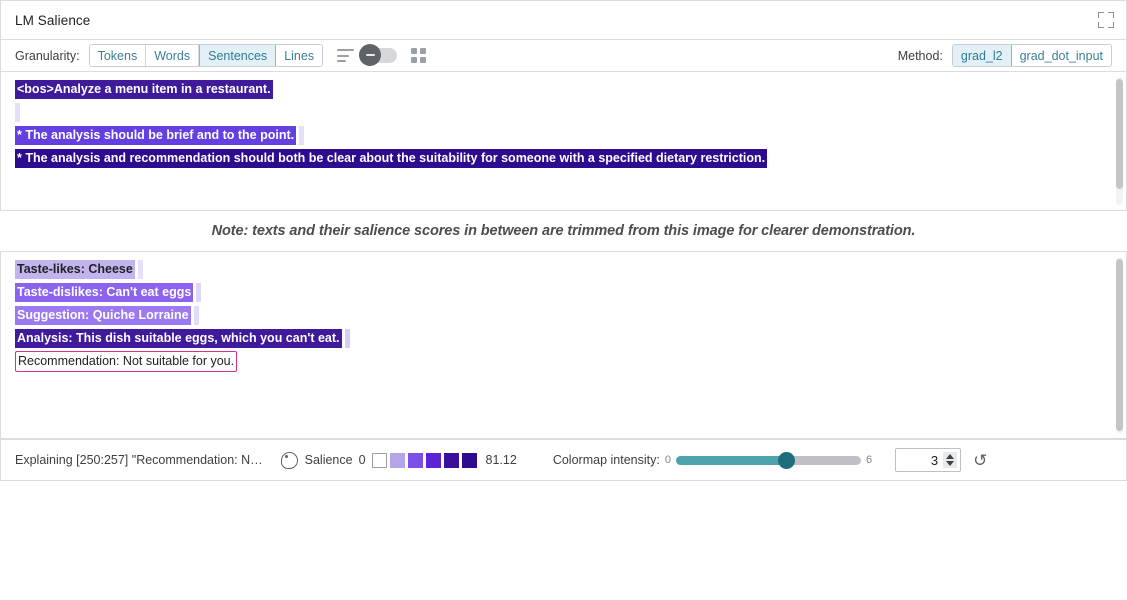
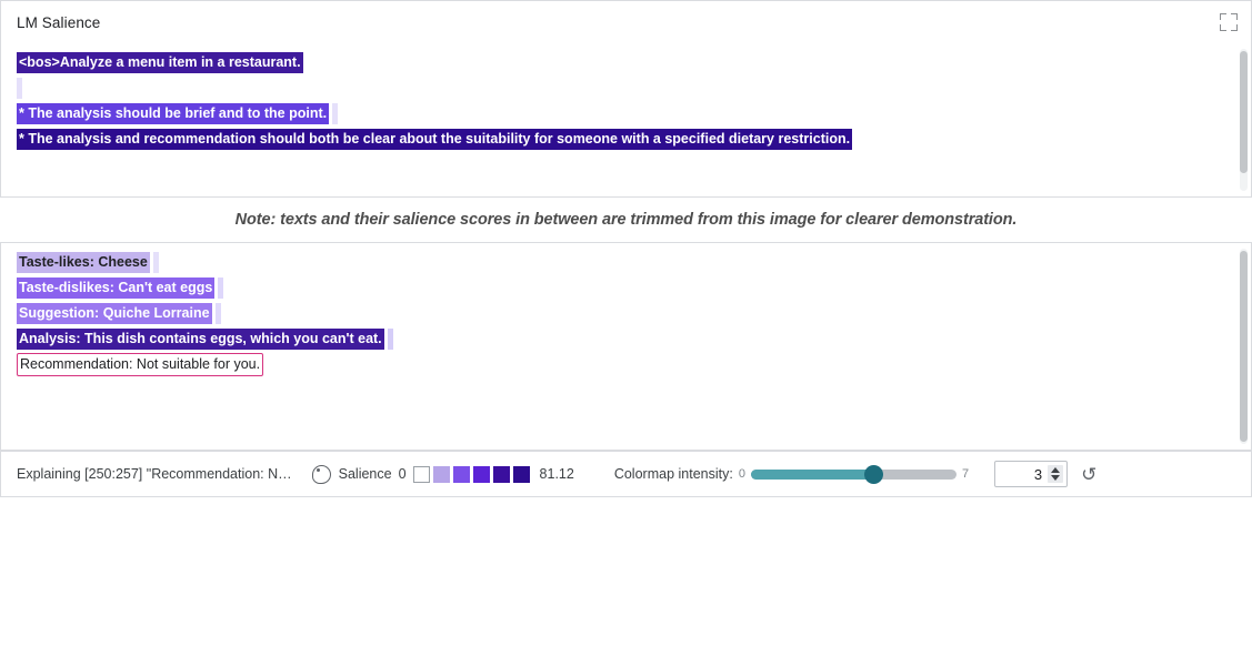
  LM Salience
- Granularity:
- Tokens
- Words
- Sentences
- Lines
- Method:
- grad_l2
- grad_dot_input
  <bos>Analyze a menu item in a restaurant.
  * The analysis should be brief and to the point.
  * The analysis and recommendation should both be clear about the suitability for someone with a specified dietary restriction.
  Note: texts and their salience scores in between are trimmed from this image for clearer demonstration.
  Taste-likes: Cheese
  Taste-dislikes: Can't eat eggs
  Suggestion: Quiche Lorraine
- Analysis: This dish suitable eggs, which you can't eat.
+ Analysis: This dish contains eggs, which you can't eat.
  Recommendation: Not suitable for you.
  Explaining [250:257] "Recommendation: N…
  Salience
  0
  81.12
  Colormap intensity:
  0
- 6
+ 7
  3
  ↺
